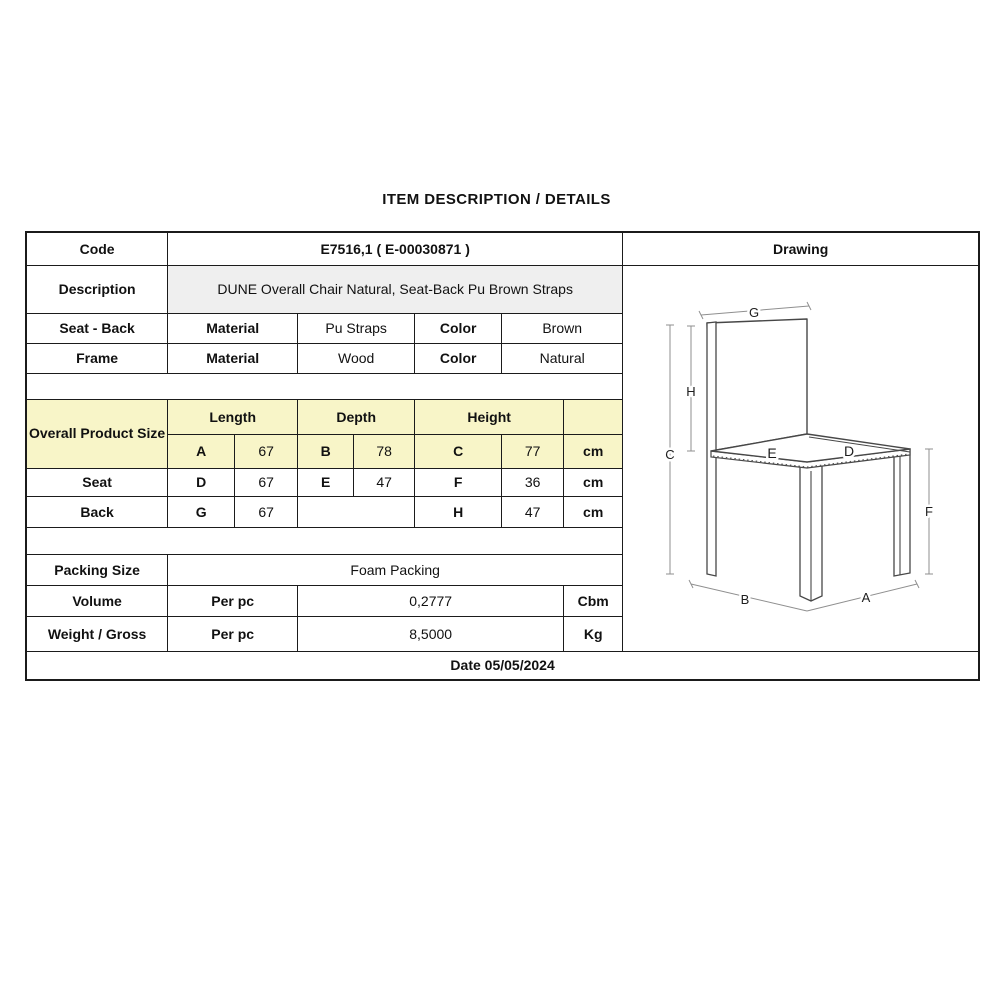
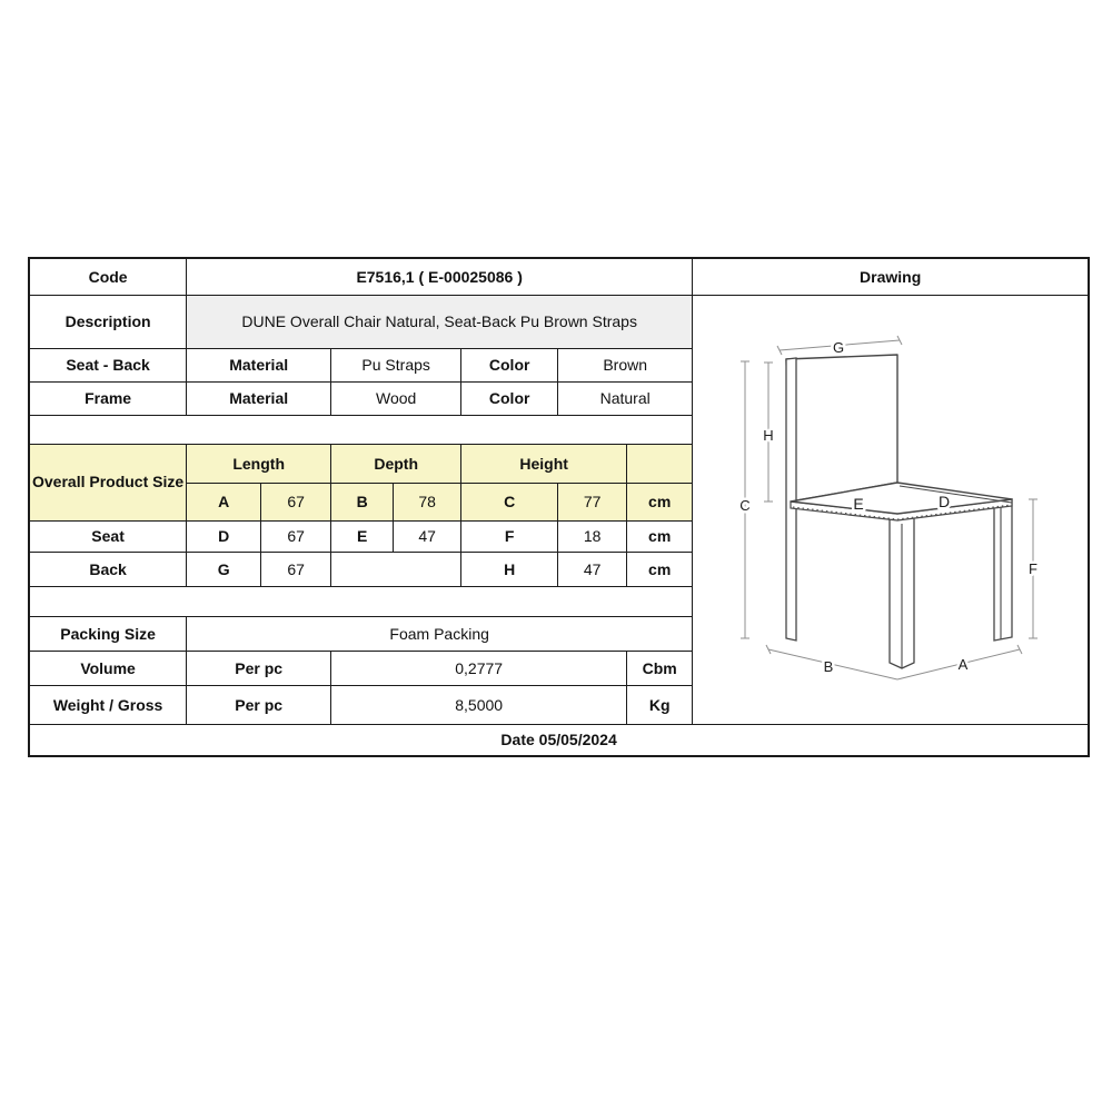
- ITEM DESCRIPTION / DETAILS
- Code	E7516,1 ( E-00030871 )	Drawing
+ Code	E7516,1 ( E-00025086 )	Drawing
  Description	DUNE Overall Chair Natural, Seat-Back Pu Brown Straps	G H C E D F B A
  Seat - Back	Material	Pu Straps	Color	Brown
  Frame	Material	Wood	Color	Natural
  Overall Product Size	Length	Depth	Height
  A	67	B	78	C	77	cm
- Seat	D	67	E	47	F	36	cm
+ Seat	D	67	E	47	F	18	cm
  Back	G	67		H	47	cm
  Packing Size	Foam Packing
  Volume	Per pc	0,2777	Cbm
  Weight / Gross	Per pc	8,5000	Kg
  Date 05/05/2024
